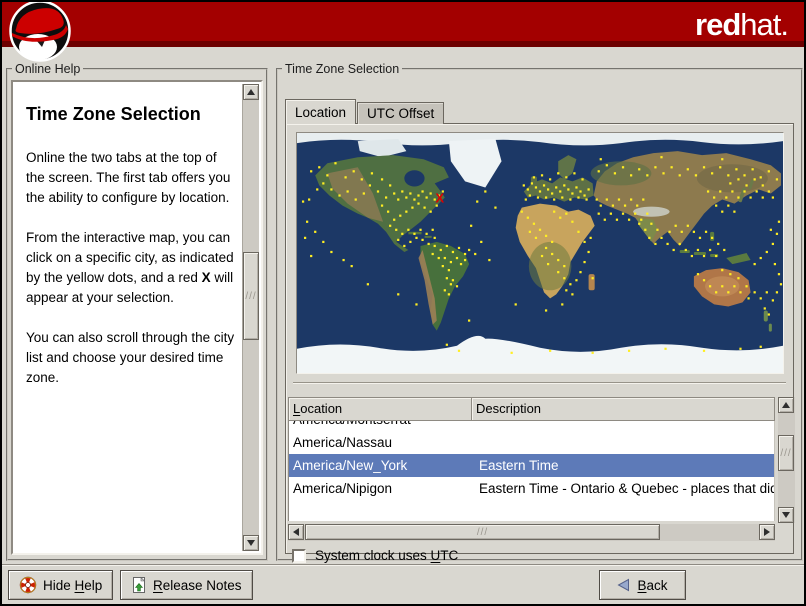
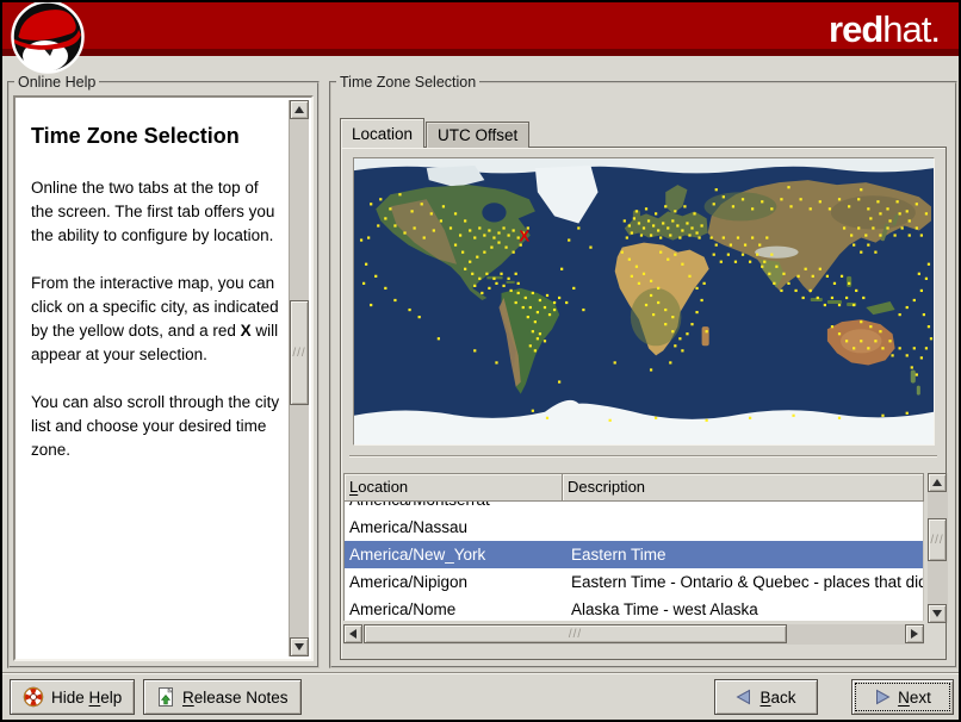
  redhat.
  Online Help
  Time Zone Selection
  Online the two tabs at the top of the screen. The first tab offers you the ability to configure by location.
  From the interactive map, you can click on a specific city, as indicated by the yellow dots, and a red X will appear at your selection.
  You can also scroll through the city list and choose your desired time zone.
  ///
  Time Zone Selection
  Location
  UTC Offset
  X
  Location
  Description
  America/Nassau
  America/New_York
  Eastern Time
  America/Nipigon
+ America/Nome
+ Alaska Time - west Alaska
  ///
  ///
- System clock uses UTC
  Hide Help
  Release Notes
  Back
+ Next
